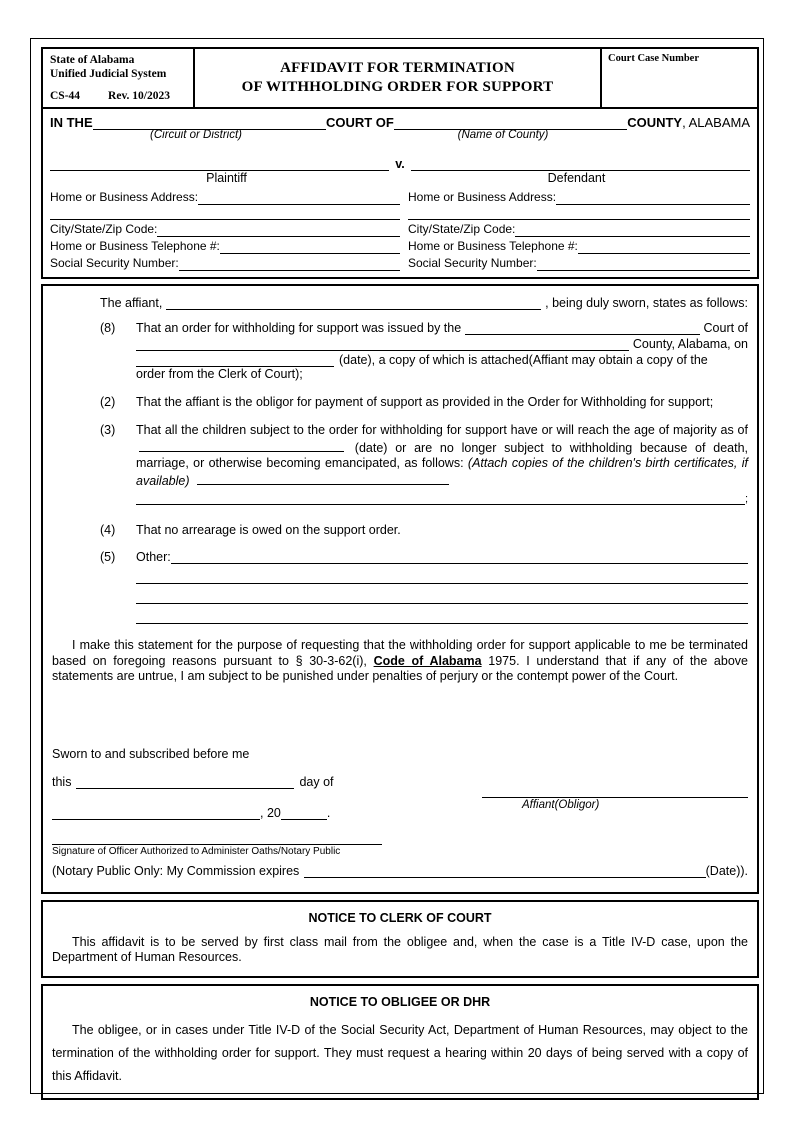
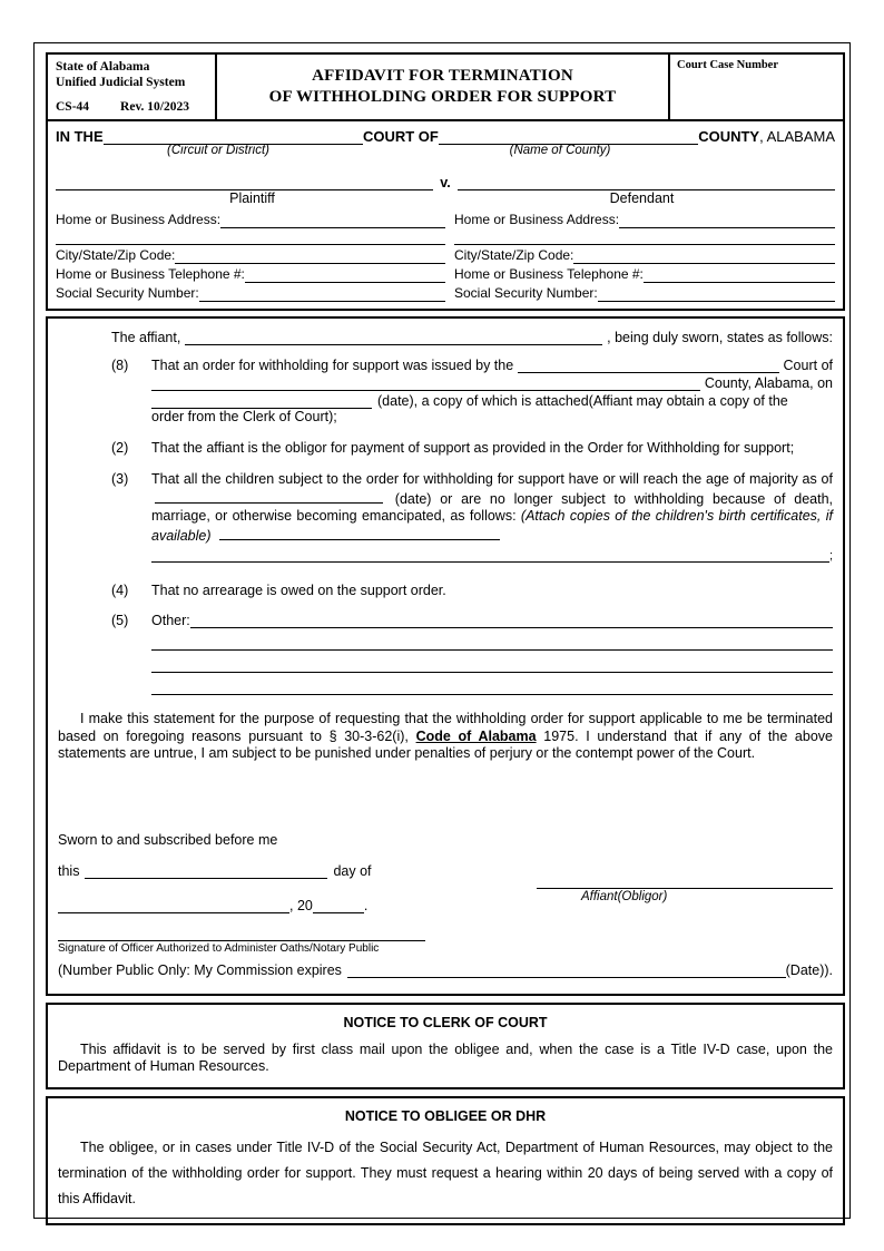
  State of Alabama
  Unified Judicial System
  CS-44
  Rev. 10/2023
  AFFIDAVIT FOR TERMINATION
  OF WITHHOLDING ORDER FOR SUPPORT
  Court Case Number
  IN THE
  COURT OF
  COUNTY
  , ALABAMA
  (Circuit or District)
  (Name of County)
  v.
  Plaintiff
  Defendant
  Home or Business Address:
  City/State/Zip Code:
  Home or Business Telephone #:
  Social Security Number:
  Home or Business Address:
  City/State/Zip Code:
  Home or Business Telephone #:
  Social Security Number:
  The affiant,
  , being duly sworn, states as follows:
  (8)
  That an order for withholding for support was issued by the
  Court of
  County, Alabama, on
  (date), a copy of which is attached(Affiant may obtain a copy of the
  order from the Clerk of Court);
  (2)
  That the affiant is the obligor for payment of support as provided in the Order for Withholding for support;
  (3)
  That all the children subject to the order for withholding for support have or will reach the age of majority as of (date) or are no longer subject to withholding because of death, marriage, or otherwise becoming emancipated, as follows: (Attach copies of the children's birth certificates, if available)
  ;
  (4)
  That no arrearage is owed on the support order.
  (5)
  Other:
  I make this statement for the purpose of requesting that the withholding order for support applicable to me be terminated based on foregoing reasons pursuant to § 30-3-62(i), Code of Alabama 1975. I understand that if any of the above statements are untrue, I am subject to be punished under penalties of perjury or the contempt power of the Court.
  Sworn to and subscribed before me
  this
  day of
  , 20
  .
  Affiant(Obligor)
  Signature of Officer Authorized to Administer Oaths/Notary Public
- (Notary Public Only: My Commission expires
+ (Number Public Only: My Commission expires
  (Date)).
  NOTICE TO CLERK OF COURT
- This affidavit is to be served by first class mail from the obligee and, when the case is a Title IV-D case, upon the Department of Human Resources.
+ This affidavit is to be served by first class mail upon the obligee and, when the case is a Title IV-D case, upon the Department of Human Resources.
  NOTICE TO OBLIGEE OR DHR
  The obligee, or in cases under Title IV-D of the Social Security Act, Department of Human Resources, may object to the termination of the withholding order for support. They must request a hearing within 20 days of being served with a copy of this Affidavit.
